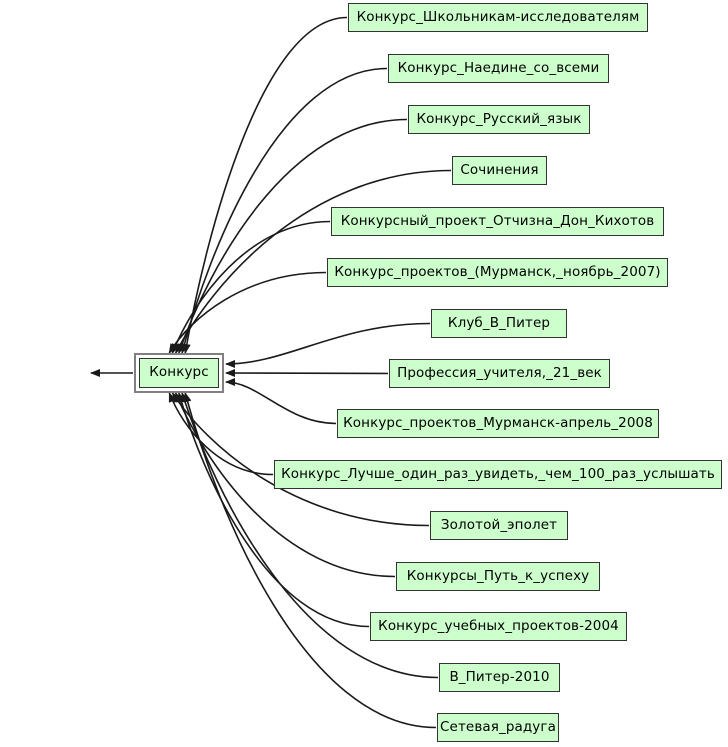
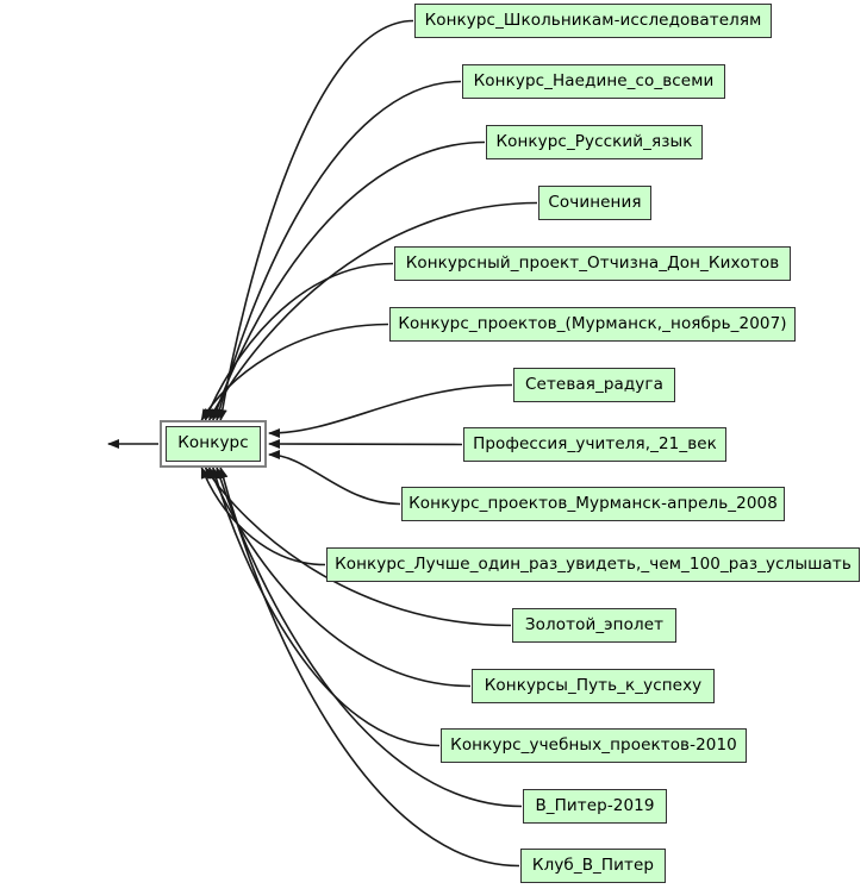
  Конкурс
  Конкурс_Школьникам-исследователям
  Конкурс_Наедине_со_всеми
  Конкурс_Русский_язык
  Сочинения
  Конкурсный_проект_Отчизна_Дон_Кихотов
  Конкурс_проектов_(Мурманск,_ноябрь_2007)
- Клуб_В_Питер
+ Сетевая_радуга
  Профессия_учителя,_21_век
  Конкурс_проектов_Мурманск-апрель_2008
  Конкурс_Лучше_один_раз_увидеть,_чем_100_раз_услышать
  Золотой_эполет
  Конкурсы_Путь_к_успеху
- Конкурс_учебных_проектов-2004
+ Конкурс_учебных_проектов-2010
- В_Питер-2010
+ В_Питер-2019
- Сетевая_радуга
+ Клуб_В_Питер
